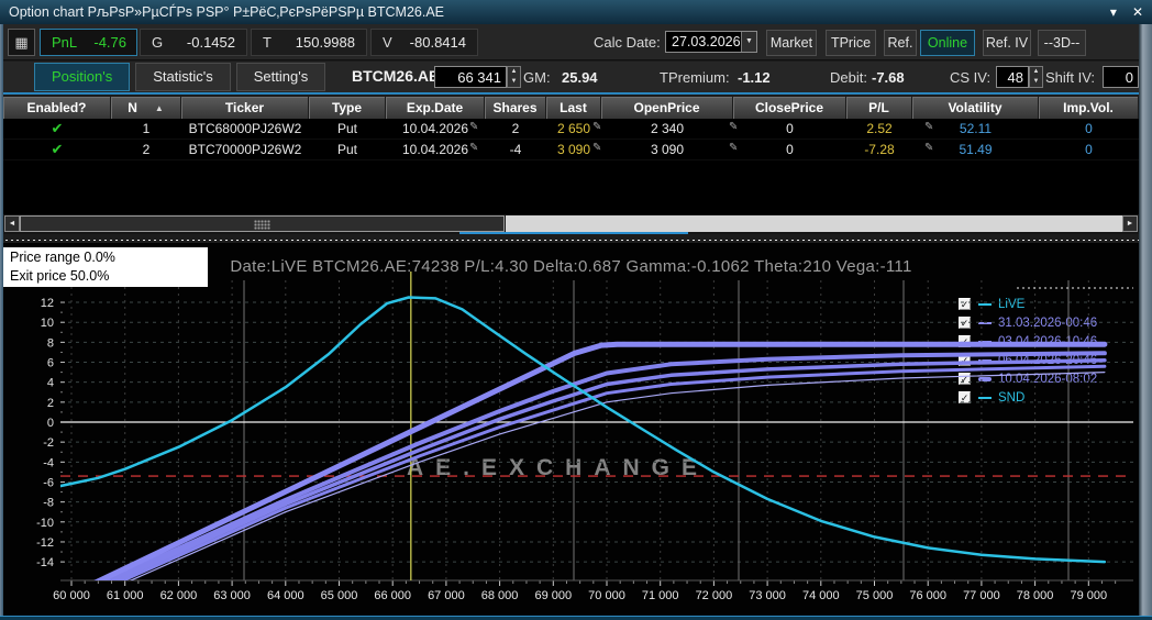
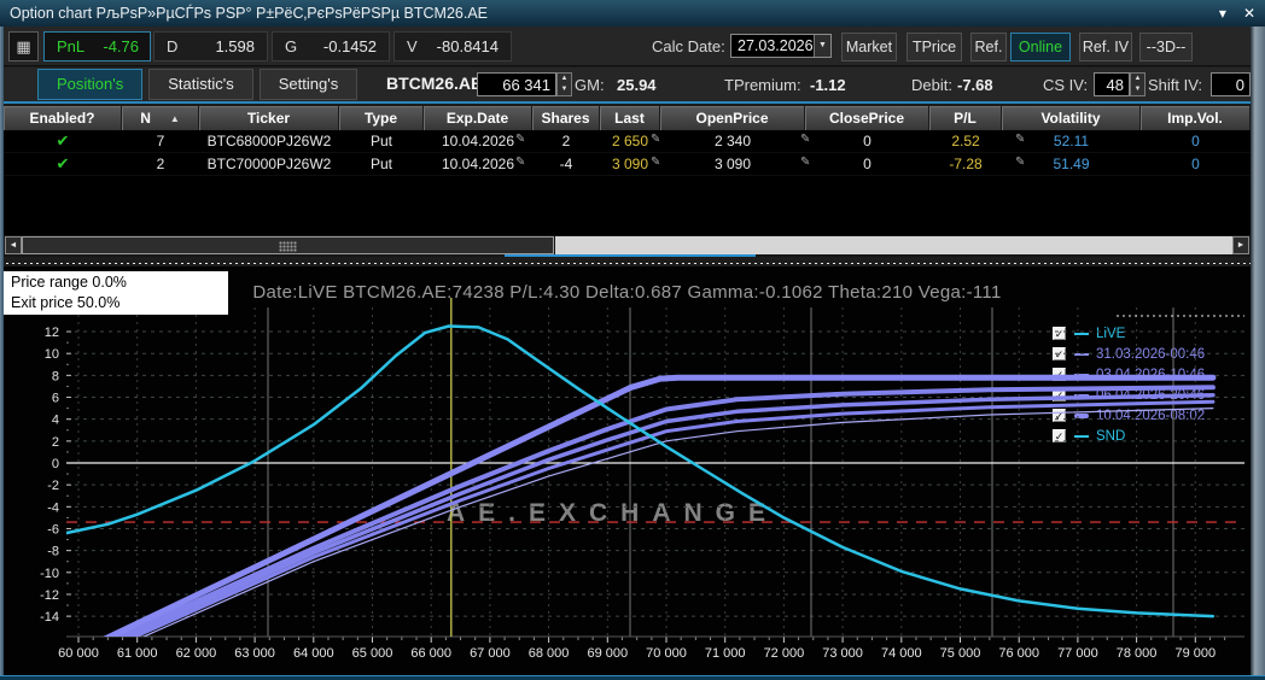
  Option chart PљPsP»PµCЃPs PSP° P±PëC‚PєPsPëPSPµ BTCM26.AE
  ▾
  ✕
  ▦
  PnL
  -4.76
+ D
+ 1.598
  G
  -0.1452
- T
- 150.9988
  V
  -80.8414
  Calc Date:
  27.03.2026
  Market
  TPrice
  Ref.
  Online
  Ref. IV
  --3D--
  Position's
  Statistic's
  Setting's
  BTCM26.A
  66 341
  GM:
  25.94
  TPremium:
  -1.12
  Debit:
  -7.68
  CS IV:
  48
  Shift IV:
  0
  Enabled?
  N
  ▲
  Ticker
  Type
  Exp.Date
  Shares
  Last
  OpenPrice
  ClosePrice
  P/L
  Volatility
  Imp.Vol.
  ✔
- 1
+ 7
  BTC68000PJ26W2
  Put
  10.04.2026
  2
  2 650
  2 340
  0
  2.52
  52.11
  0
  ✎
  ✎
  ✎
  ✎
  ✔
  2
  BTC70000PJ26W2
  Put
  10.04.2026
  -4
  3 090
  3 090
  0
  -7.28
  51.49
  0
  ✎
  ✎
  ✎
  ✎
  Price range 0.0%
  Exit price 50.0%
  Date:LiVE BTCM26.AE:74238 P/L:4.30 Delta:0.687 Gamma:-0.1062 Theta:210 Vega:-111
  AE.EXCHANGE
  ✓
  LiVE
  ✓
  03.04.2026-10:46
  ✓
  ✓
  10.04.2026-08:02
  ✓
  SND
  12
  10
  8
  6
  4
  2
  0
  -2
  -4
  -6
  -8
  -10
  -12
  -14
  60 000
  61 000
  62 000
  63 000
  64 000
  65 000
  66 000
  67 000
  68 000
  69 000
  70 000
  71 000
  72 000
  73 000
  74 000
  75 000
  76 000
  77 000
  78 000
  79 000
